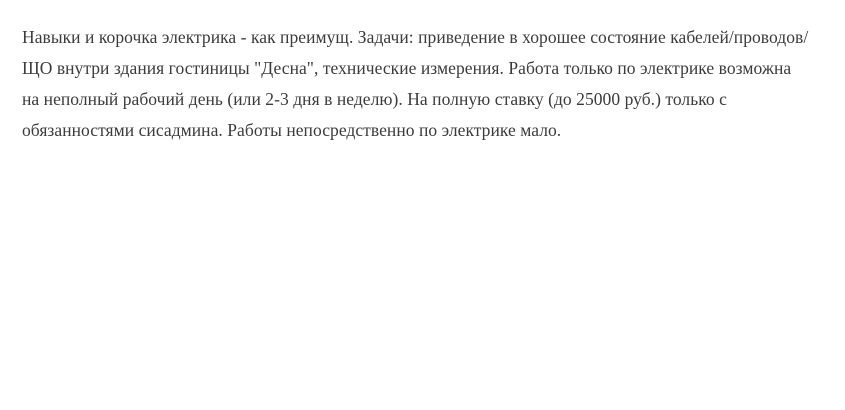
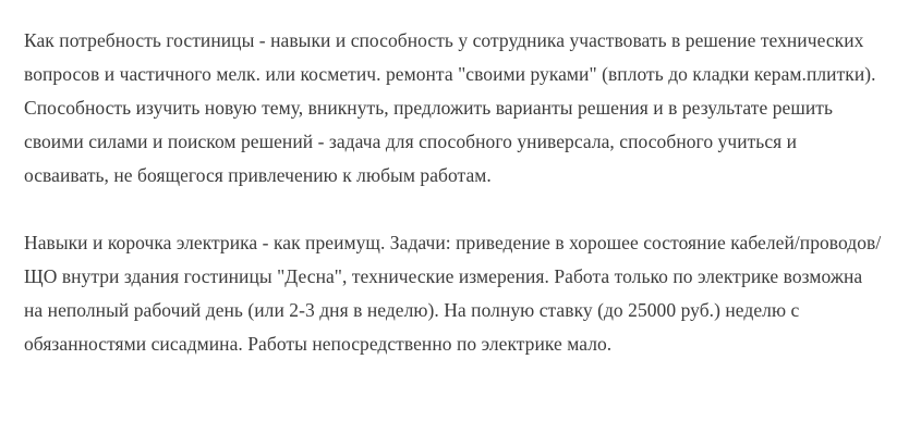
+ Как потребность гостиницы - навыки и способность у сотрудника участвовать в решение технических вопросов и частичного мелк. или косметич. ремонта "своими руками" (вплоть до кладки керам.плитки). Способность изучить новую тему, вникнуть, предложить варианты решения и в результате решить своими силами и поиском решений - задача для способного универсала, способного учиться и осваивать, не боящегося привлечению к любым работам.
- Навыки и корочка электрика - как преимущ. Задачи: приведение в хорошее состояние кабелей/проводов/ЩО внутри здания гостиницы "Десна", технические измерения. Работа только по электрике возможна на неполный рабочий день (или 2-3 дня в неделю). На полную ставку (до 25000 руб.) только с обязанностями сисадмина. Работы непосредственно по электрике мало.
+ Навыки и корочка электрика - как преимущ. Задачи: приведение в хорошее состояние кабелей/проводов/ЩО внутри здания гостиницы "Десна", технические измерения. Работа только по электрике возможна на неполный рабочий день (или 2-3 дня в неделю). На полную ставку (до 25000 руб.) неделю с обязанностями сисадмина. Работы непосредственно по электрике мало.
